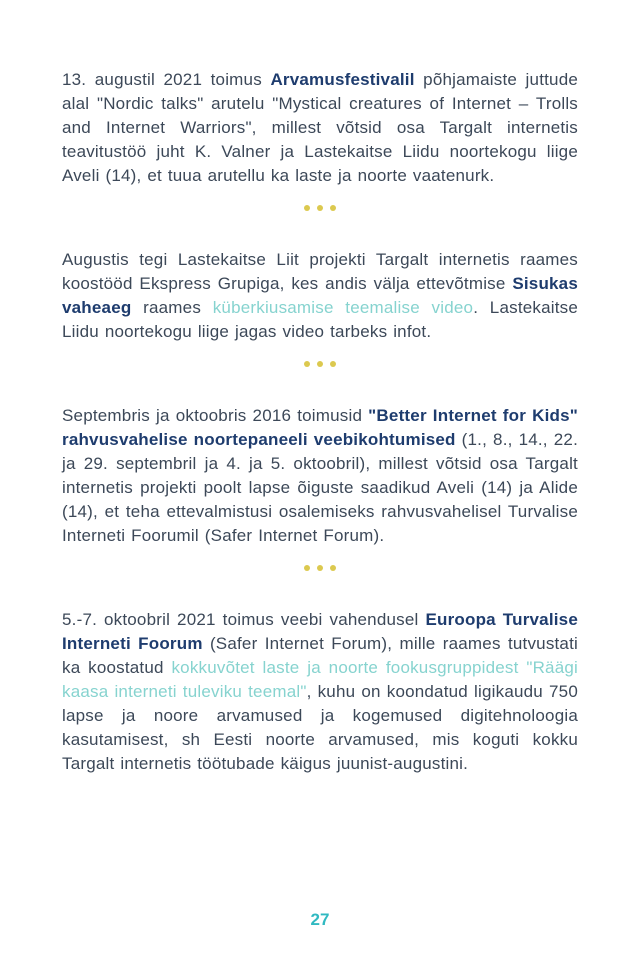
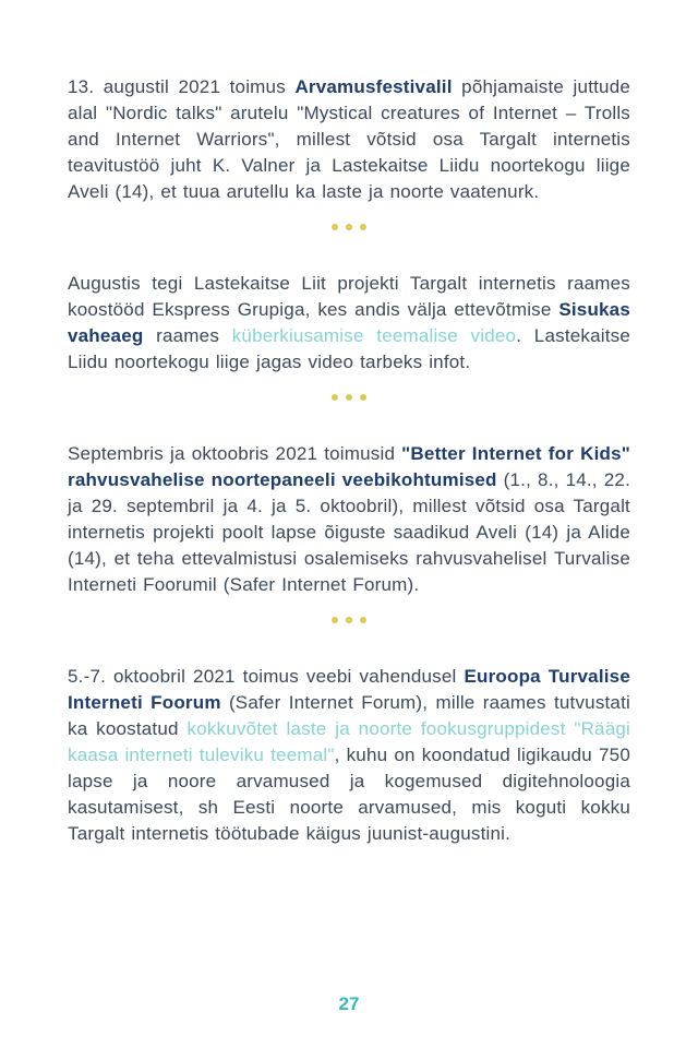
  13. augustil 2021 toimus Arvamusfestivalil põhjamaiste juttude alal "Nordic talks" arutelu "Mystical creatures of Internet – Trolls and Internet Warriors", millest võtsid osa Targalt internetis teavitustöö juht K. Valner ja Lastekaitse Liidu noortekogu liige Aveli (14), et tuua arutellu ka laste ja noorte vaatenurk.
  Augustis tegi Lastekaitse Liit projekti Targalt internetis raames koostööd Ekspress Grupiga, kes andis välja ette­võtmise Sisukas vaheaeg raames küberkiusamise teemalise video. Lastekaitse Liidu noortekogu liige jagas video tarbeks infot.
- Septembris ja oktoobris 2016 toimusid "Better Internet for Kids" rahvusvahelise noortepaneeli veebikohtumised (1., 8., 14., 22. ja 29. septembril ja 4. ja 5. oktoobril), millest võtsid osa Targalt internetis projekti poolt lapse õiguste saadikud Aveli (14) ja Alide (14), et teha ettevalmistusi osalemiseks rahvusvahelisel Turvalise Interneti Foorumil (Safer Internet Forum).
+ Septembris ja oktoobris 2021 toimusid "Better Internet for Kids" rahvusvahelise noortepaneeli veebikohtumised (1., 8., 14., 22. ja 29. septembril ja 4. ja 5. oktoobril), millest võtsid osa Targalt internetis projekti poolt lapse õiguste saadikud Aveli (14) ja Alide (14), et teha ettevalmistusi osalemiseks rahvusvahelisel Turvalise Interneti Foorumil (Safer Internet Forum).
  5.-7. oktoobril 2021 toimus veebi vahendusel Euroopa Turvalise Interneti Foorum (Safer Internet Forum), mille raames tutvustati ka koostatud kokkuvõtet laste ja noorte fookusgruppidest "Räägi kaasa interneti tuleviku teemal", kuhu on koondatud ligikaudu 750 lapse ja noore arvamused ja kogemused digitehnoloogia kasutamisest, sh Eesti noorte arvamused, mis koguti kokku Targalt internetis töötubade käigus juunist-augustini.
  27
